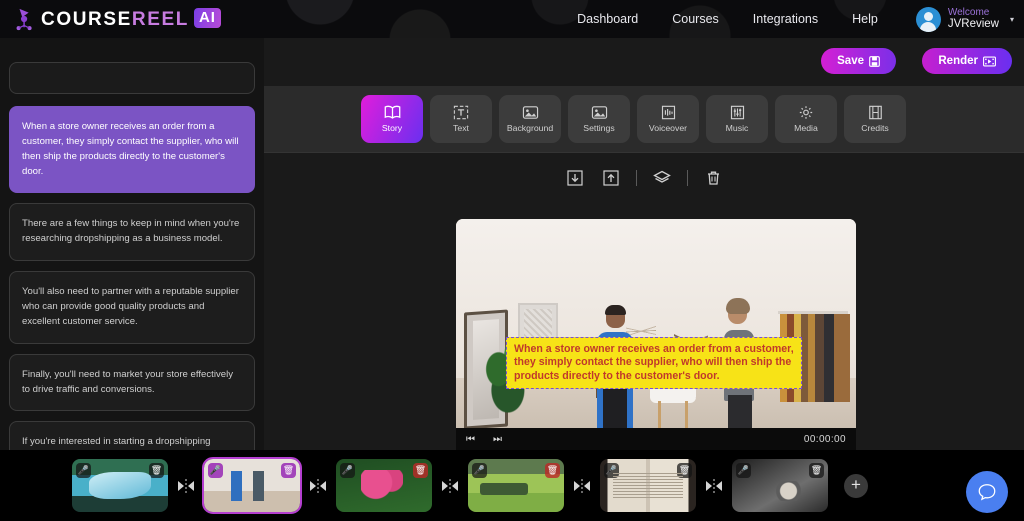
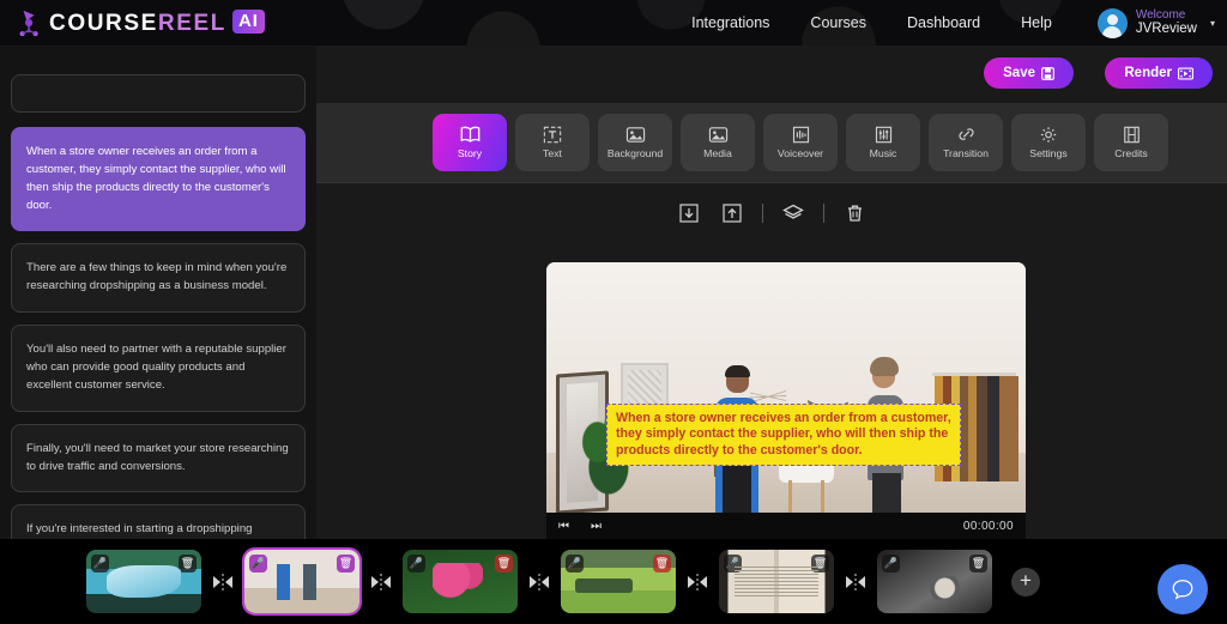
  COURSEREEL AI
- Dashboard
+ Integrations
  Courses
- Integrations
+ Dashboard
  Help
  Welcome
  JVReview
  ▾
  When a store owner receives an order from a customer, they simply contact the supplier, who will then ship the products directly to the customer's door.
  There are a few things to keep in mind when you're researching dropshipping as a business model.
  You'll also need to partner with a reputable supplier who can provide good quality products and excellent customer service.
- Finally, you'll need to market your store effectively to drive traffic and conversions.
+ Finally, you'll need to market your store researching to drive traffic and conversions.
  Save
  Render
  Story
  Text
  Background
- Settings
+ Media
  Voiceover
  Music
+ Transition
- Media
+ Settings
  Credits
  When a store owner receives an order from a customer, they simply contact the supplier, who will then ship the products directly to the customer's door.
  ⏮
  ⏭
  00:00:00
  🎤
  🗑
  🎤
  🗑
  🎤
  🗑
  🎤
  🗑
  🎤
  🗑
  🎤
  🗑
  +
